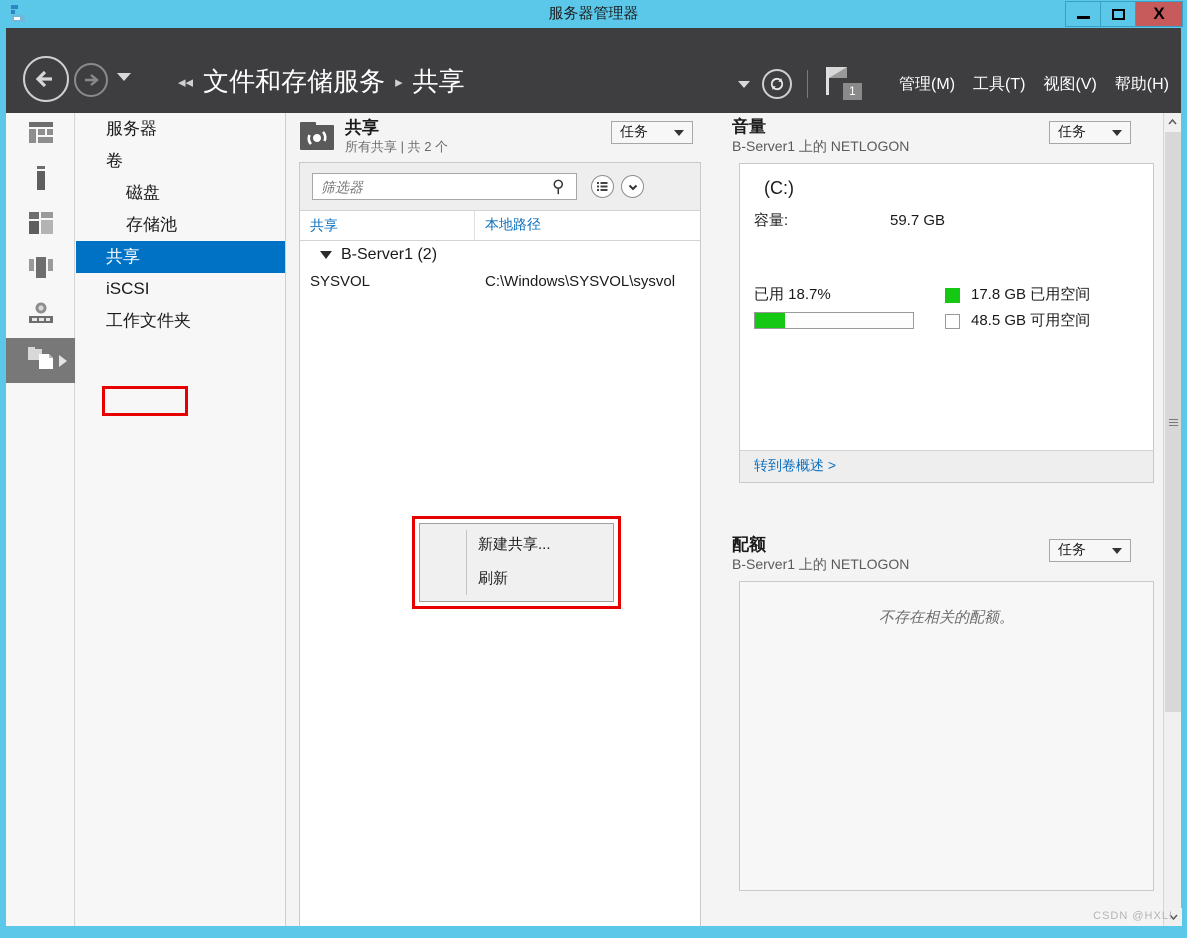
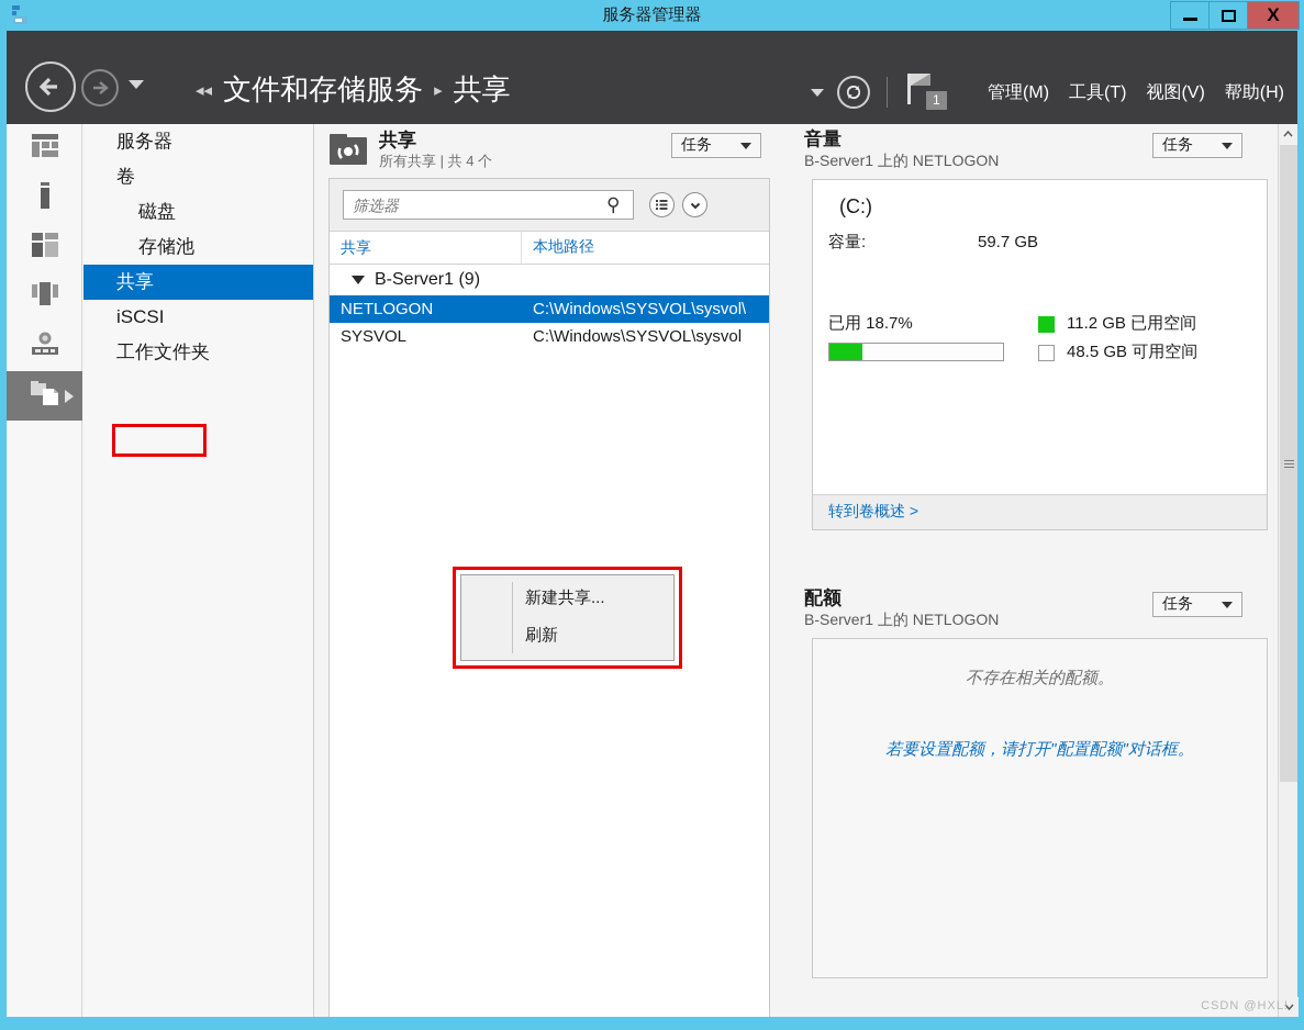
  服务器管理器
  X
  ◂◂
  文件和存储服务
  ▸
  共享
  1
  管理(M)
  工具(T)
  视图(V)
  帮助(H)
  服务器
  卷
  磁盘
  存储池
  共享
  iSCSI
  工作文件夹
  共享
- 所有共享 | 共 2 个
+ 所有共享 | 共 4 个
  任务
  筛选器
  共享
  本地路径
- B-Server1 (2)
+ B-Server1 (9)
+ NETLOGON
+ C:\Windows\SYSVOL\sysvol\
  SYSVOL
  C:\Windows\SYSVOL\sysvol
  新建共享...
  刷新
  音量
  B-Server1 上的 NETLOGON
  任务
  (C:)
  容量:
  59.7 GB
  已用 18.7%
- 17.8 GB 已用空间
+ 11.2 GB 已用空间
  48.5 GB 可用空间
  转到卷概述 >
  配额
  B-Server1 上的 NETLOGON
  任务
  不存在相关的配额。
+ 若要设置配额，请打开"配置配额"对话框。
  CSDN @HXL!
